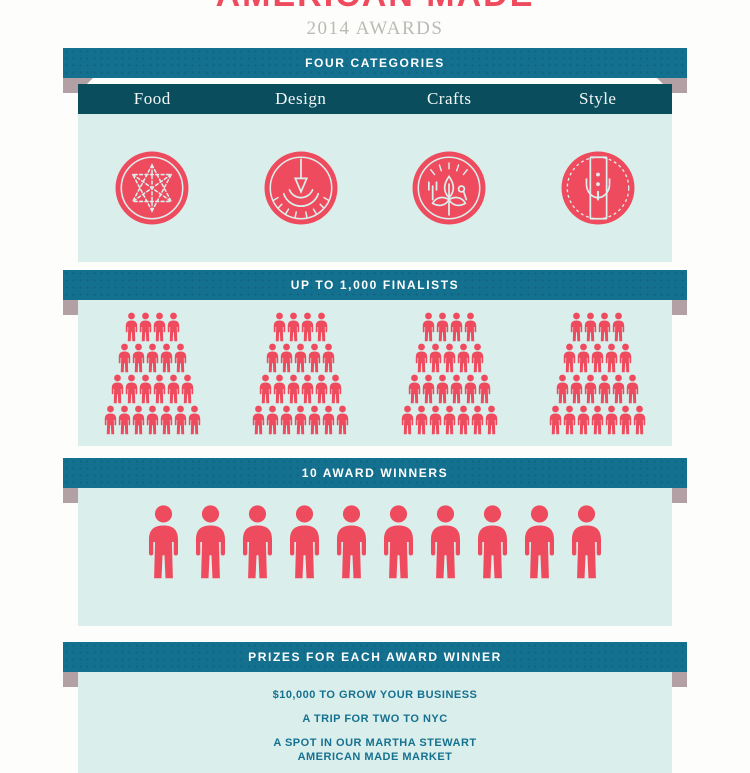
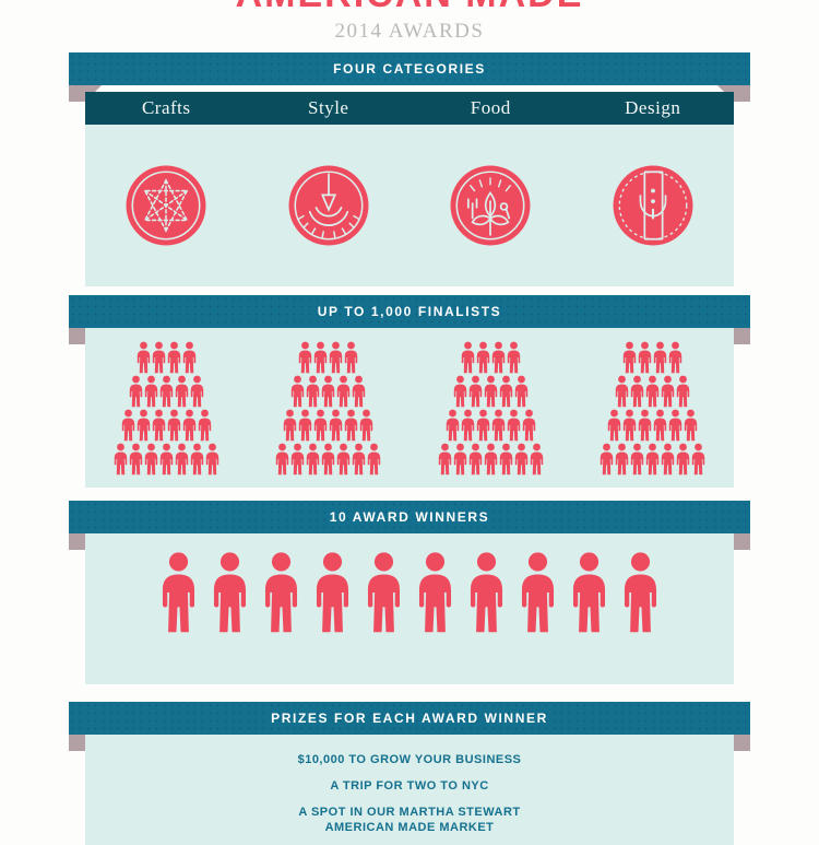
  2014 AWARDS
  FOUR CATEGORIES
- Food
+ Crafts
- Design
+ Style
- Crafts
+ Food
- Style
+ Design
  UP TO 1,000 FINALISTS
  10 AWARD WINNERS
  PRIZES FOR EACH AWARD WINNER
  $10,000 TO GROW YOUR BUSINESS
  A TRIP FOR TWO TO NYC
  A SPOT IN OUR MARTHA STEWART
  AMERICAN MADE MARKET
